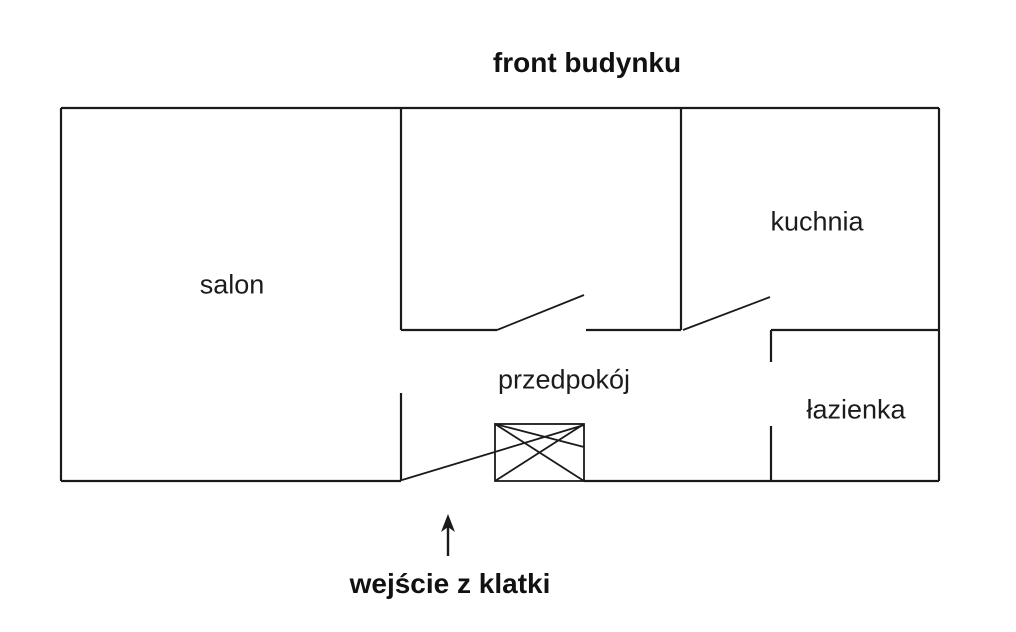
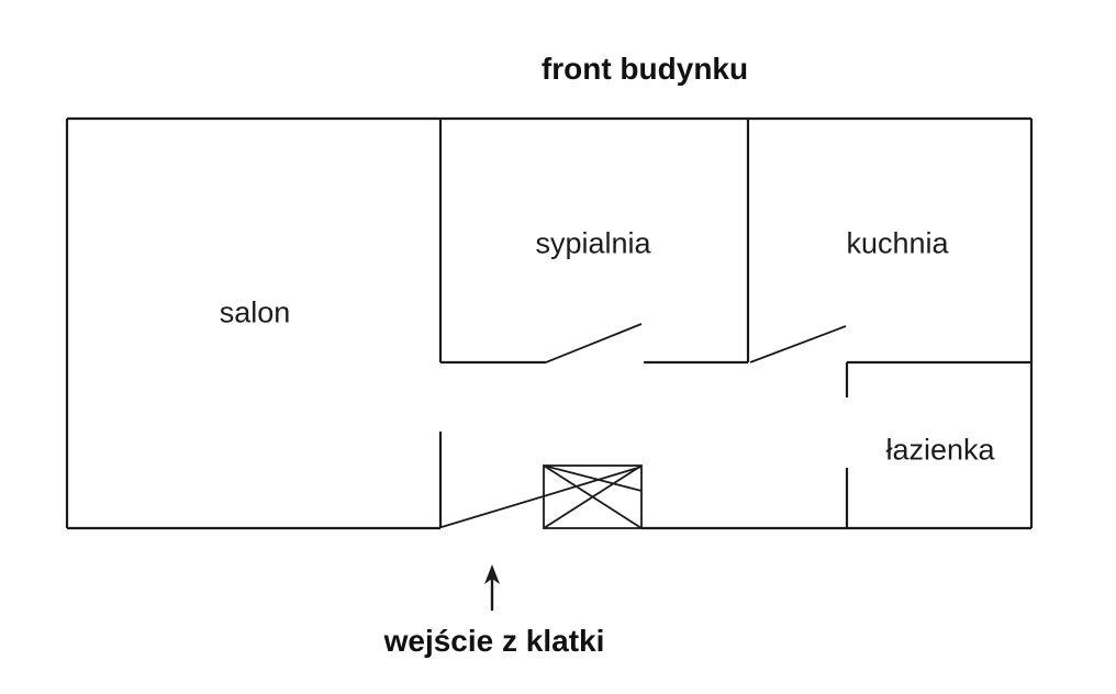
  front budynku
  salon
+ sypialnia
  kuchnia
- przedpokój
  łazienka
  wejście z klatki
